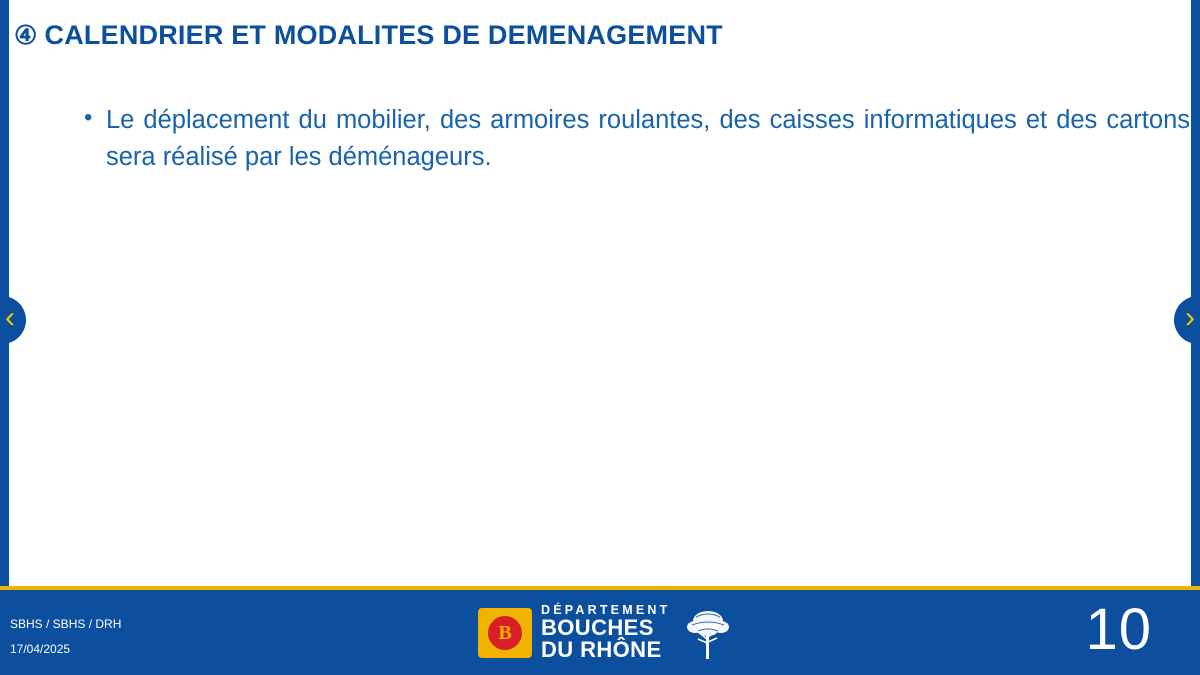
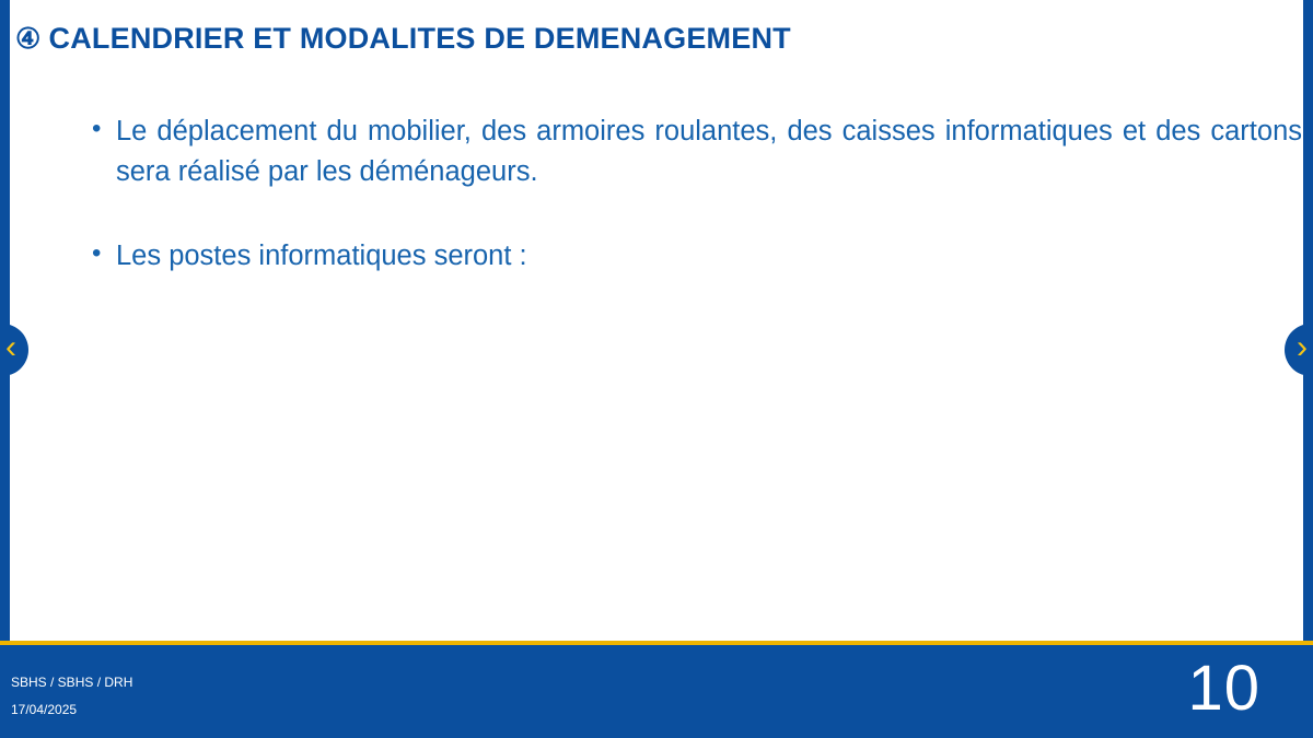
  ‹
  ›
  ④ CALENDRIER ET MODALITES DE DEMENAGEMENT
  Le déplacement du mobilier, des armoires roulantes, des caisses informatiques et des cartons sera réalisé par les déménageurs.
+ Les postes informatiques seront :
  SBHS / SBHS / DRH
  17/04/2025
- B
- DÉPARTEMENT
- BOUCHES
- DU RHÔNE
  10
